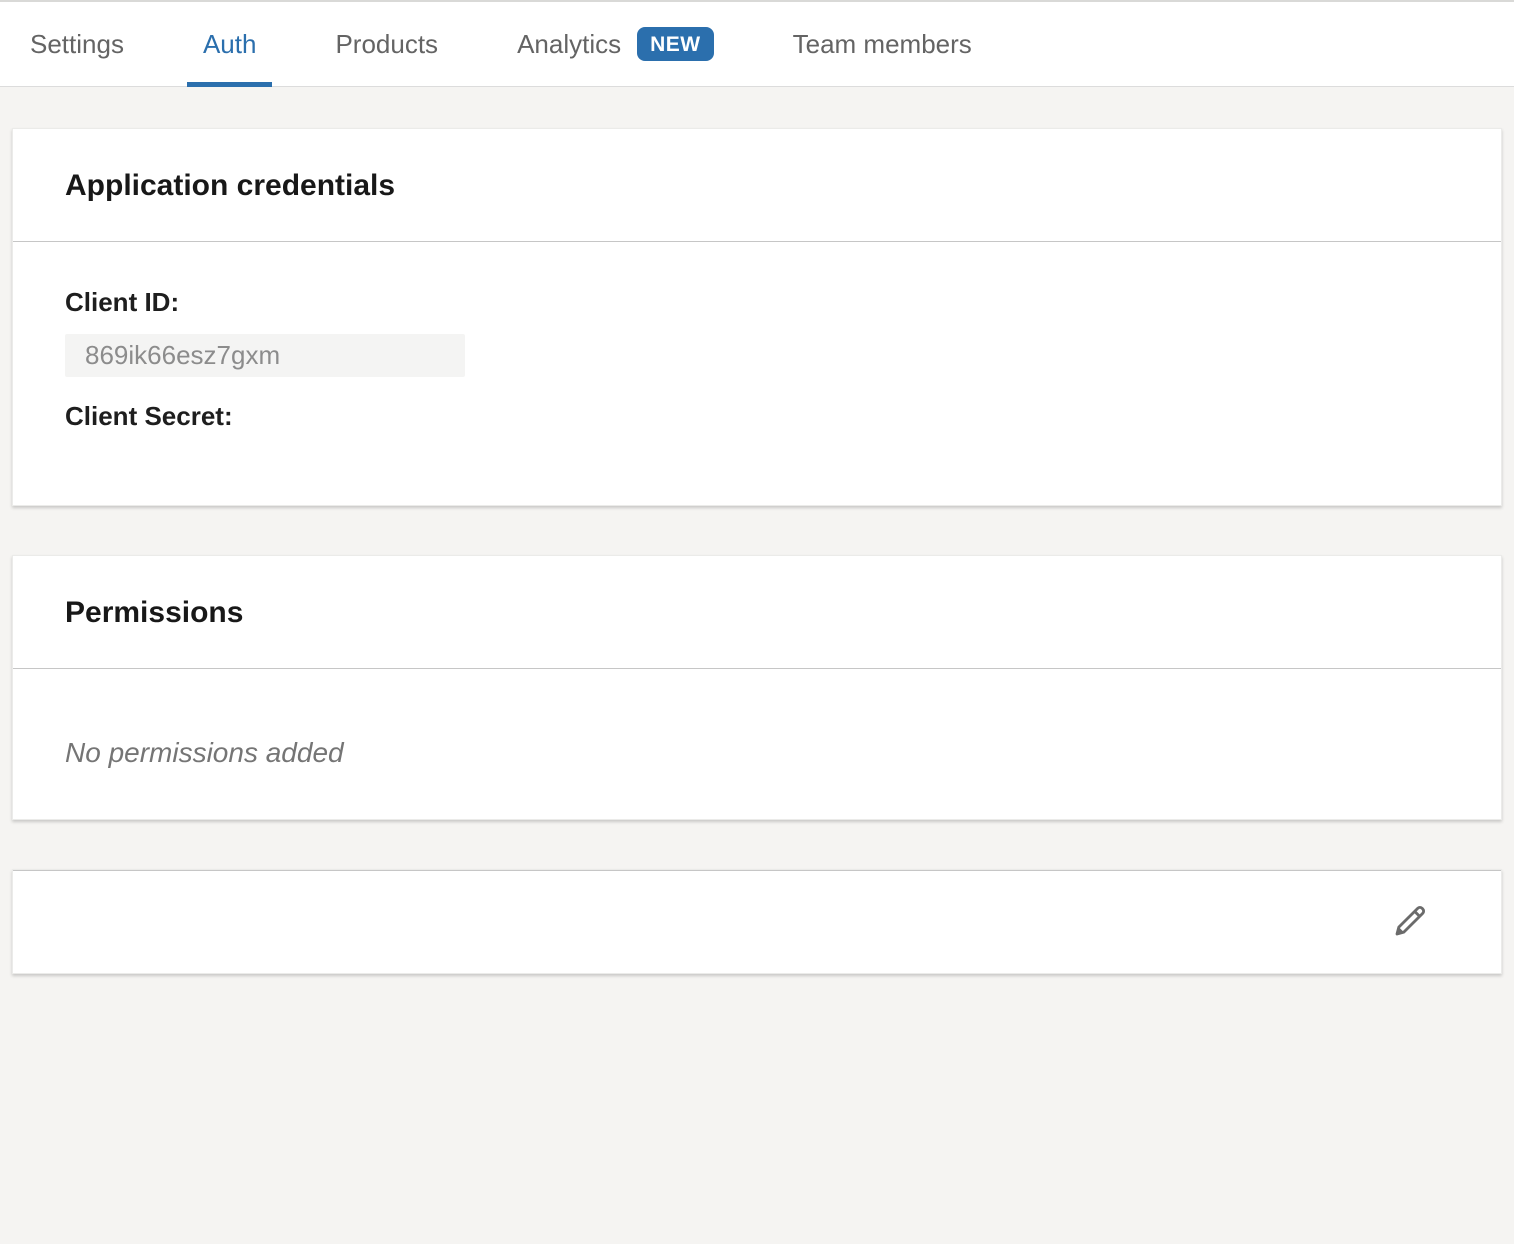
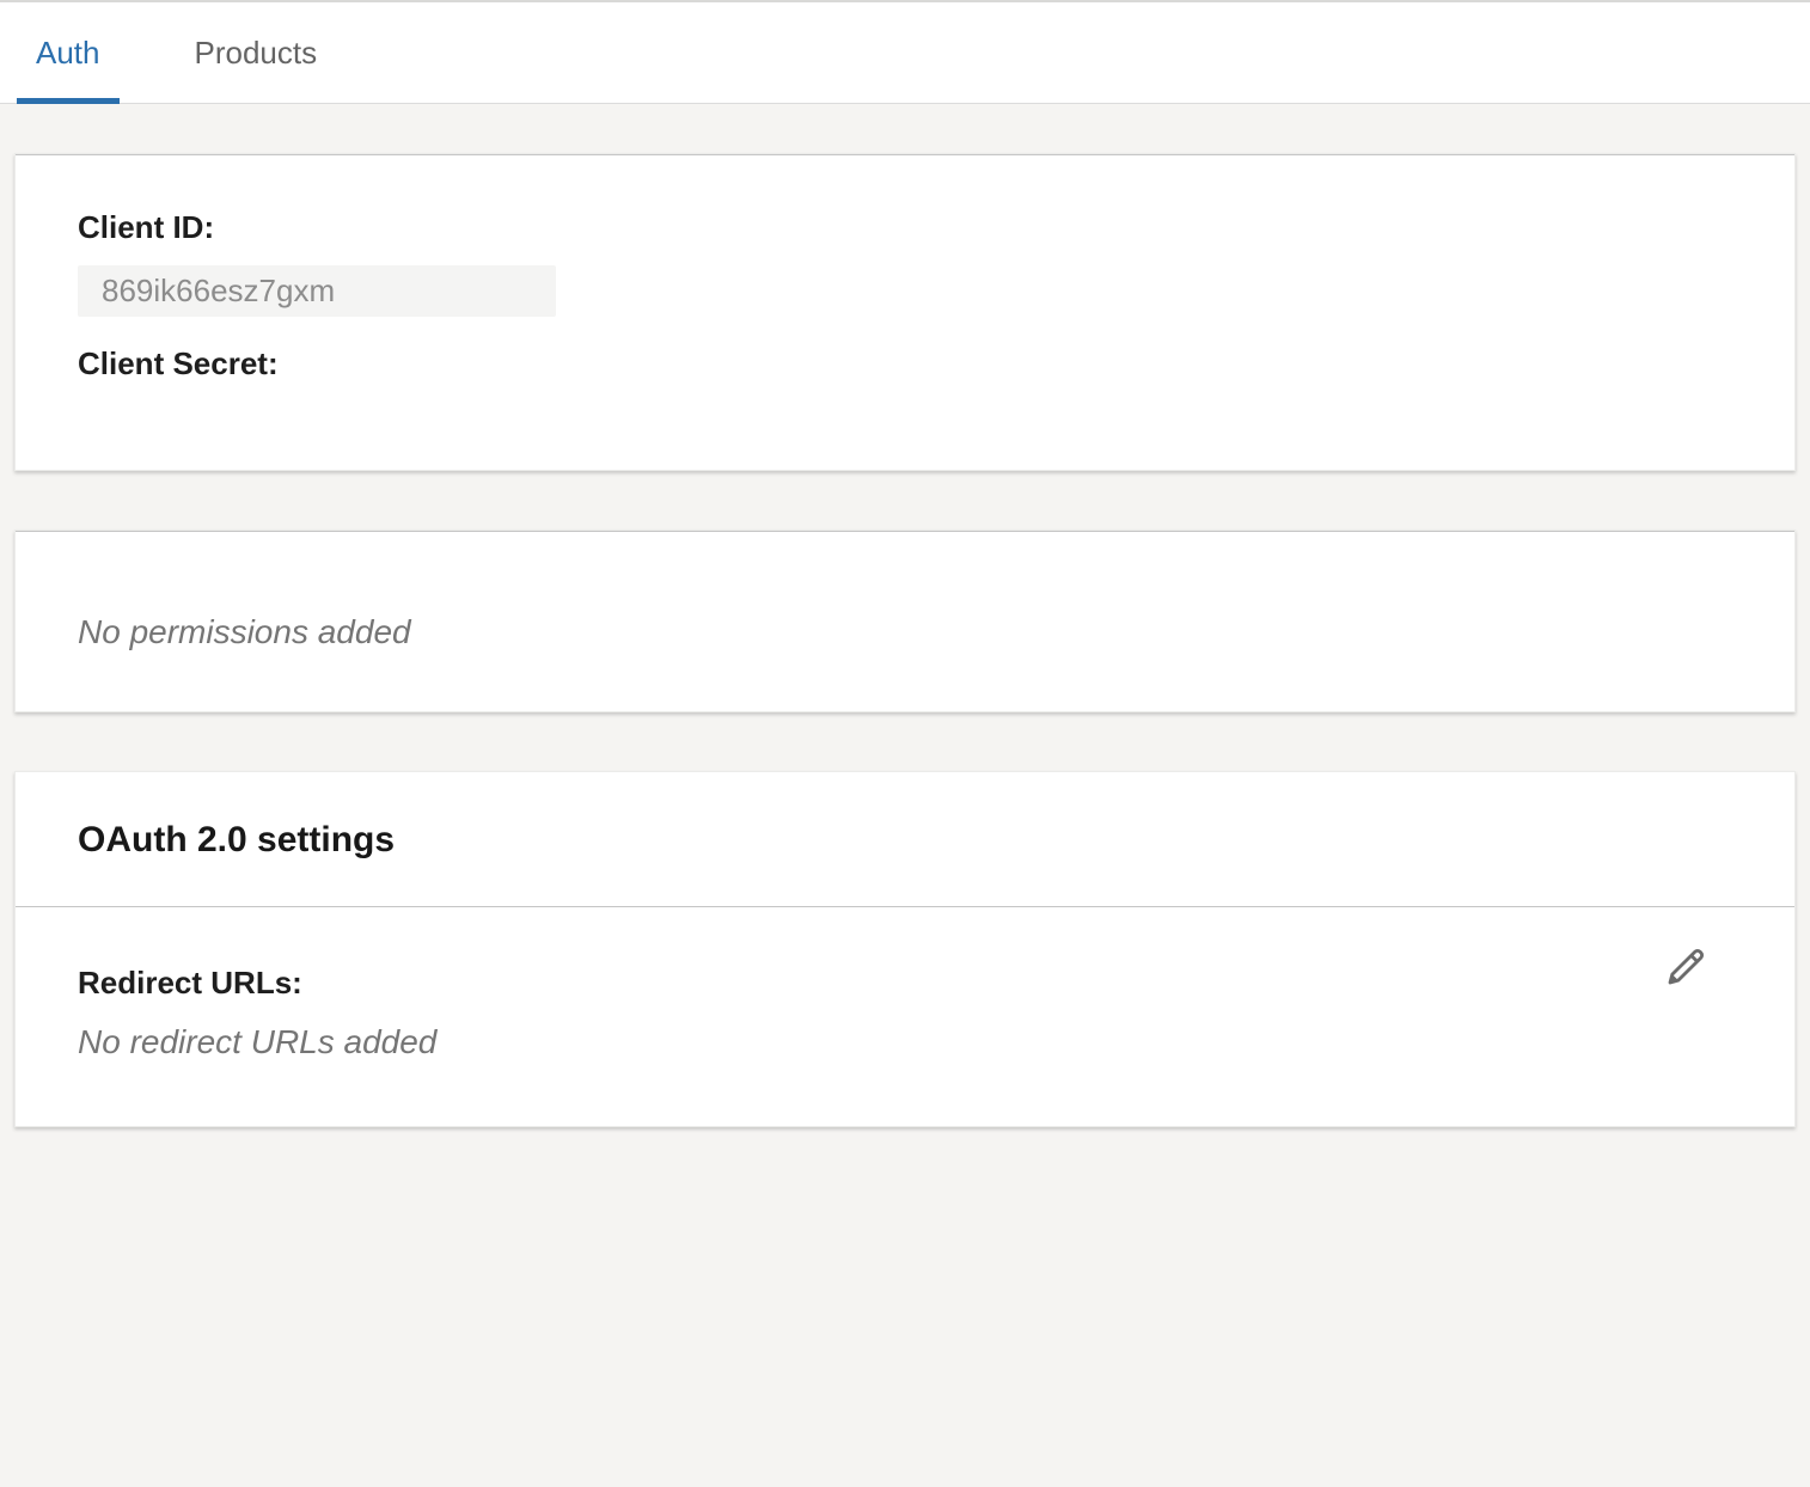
- Settings
  Auth
  Products
- Analytics
- NEW
- Team members
- Application credentials
  Client ID:
  869ik66esz7gxm
  Client Secret:
- Permissions
  No permissions added
+ OAuth 2.0 settings
+ Redirect URLs:
+ No redirect URLs added
